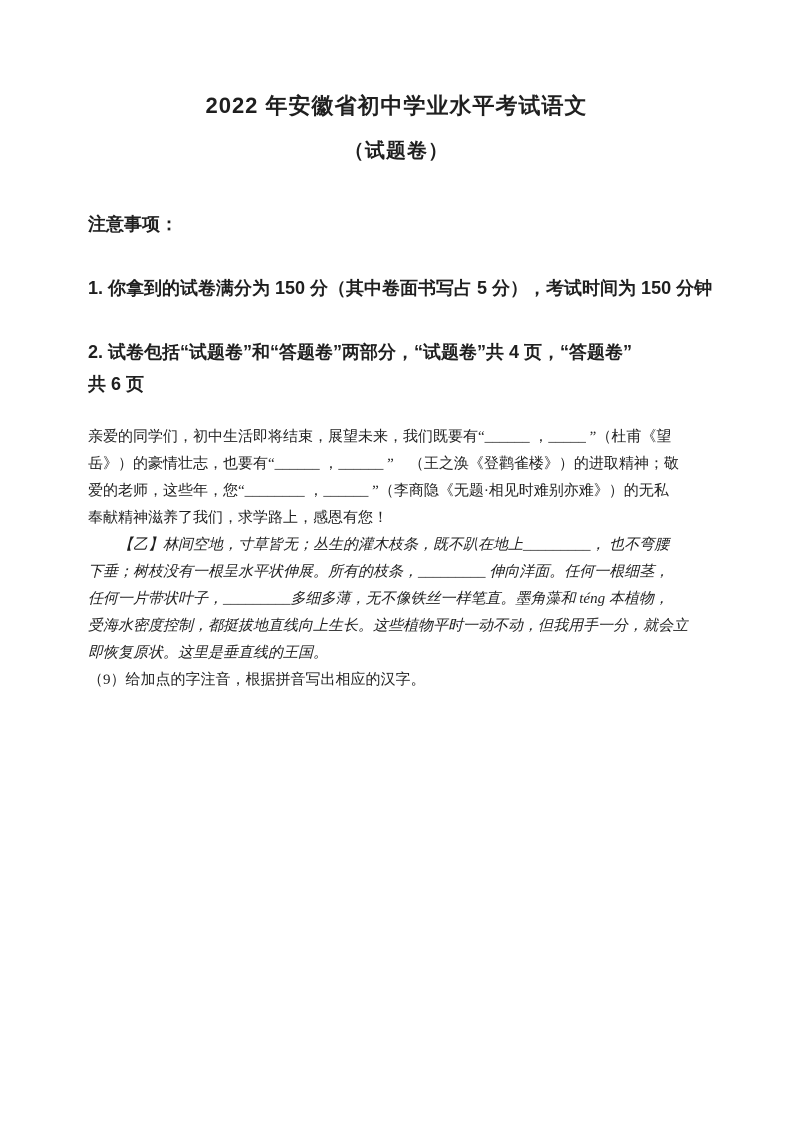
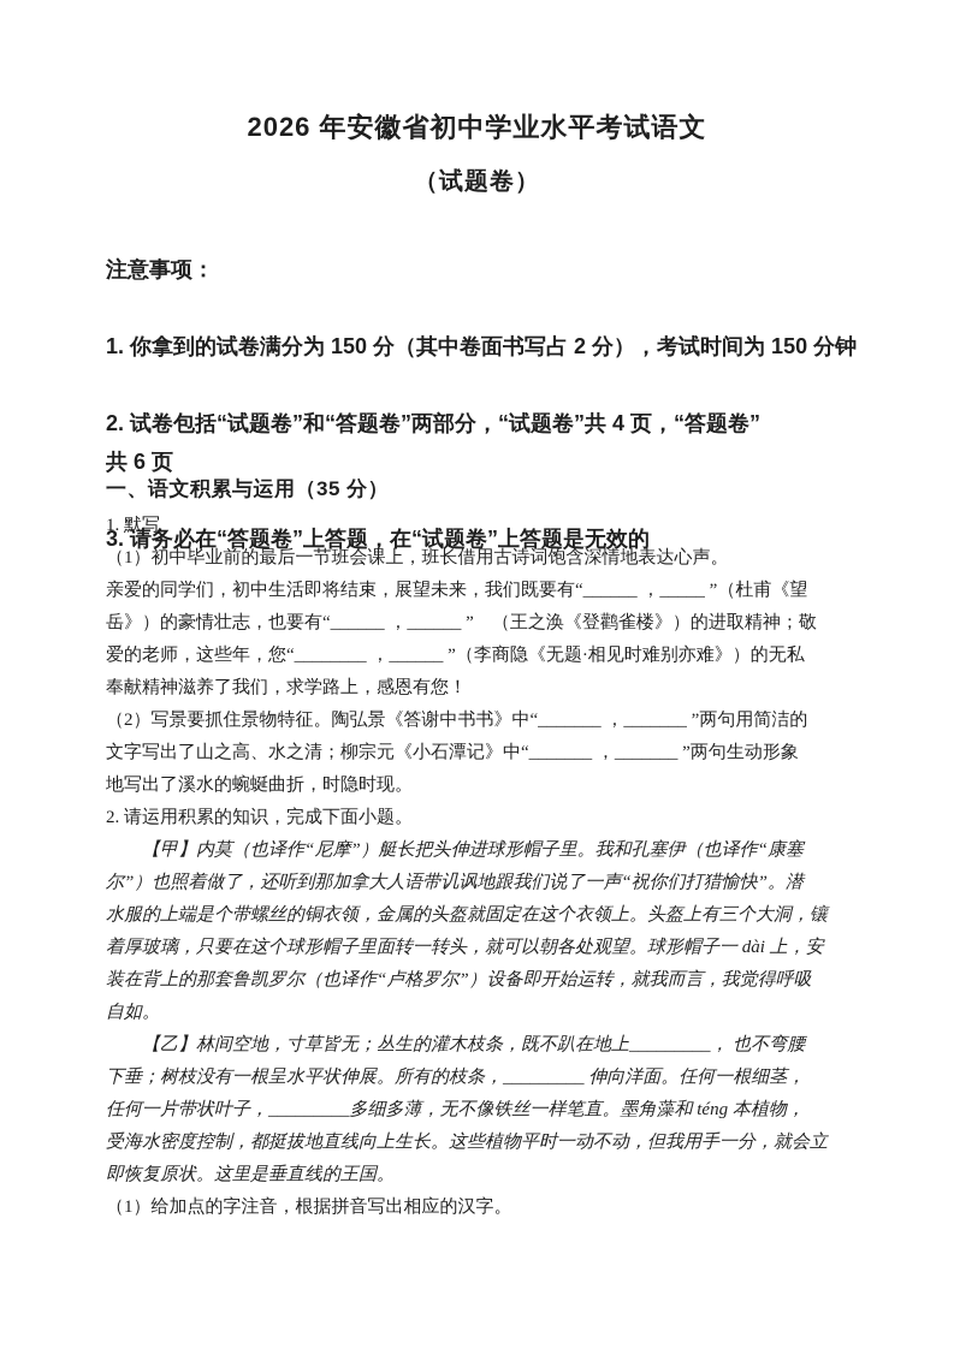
- 2022 年安徽省初中学业水平考试语文
+ 2026 年安徽省初中学业水平考试语文
  （试题卷）
  注意事项：
- 1. 你拿到的试卷满分为 150 分（其中卷面书写占 5 分），考试时间为 150 分钟
+ 1. 你拿到的试卷满分为 150 分（其中卷面书写占 2 分），考试时间为 150 分钟
  2. 试卷包括“试题卷”和“答题卷”两部分，“试题卷”共 4 页，“答题卷”
  共 6 页
+ 3. 请务必在“答题卷”上答题，在“试题卷”上答题是无效的
+ 一、语文积累与运用（35 分）
+ 1. 默写
+ （1）初中毕业前的最后一节班会课上，班长借用古诗词饱含深情地表达心声。
  亲爱的同学们，初中生活即将结束，展望未来，我们既要有“______ ，_____ ”（杜甫《望
  岳》）的豪情壮志，也要有“______ ，______ ” （王之涣《登鹳雀楼》）的进取精神；敬
  爱的老师，这些年，您“________ ，______ ”（李商隐《无题·相见时难别亦难》）的无私
  奉献精神滋养了我们，求学路上，感恩有您！
+ （2）写景要抓住景物特征。陶弘景《答谢中书书》中“_______ ，_______ ”两句用简洁的
+ 文字写出了山之高、水之清；柳宗元《小石潭记》中“_______ ，_______ ”两句生动形象
+ 地写出了溪水的蜿蜒曲折，时隐时现。
+ 2. 请运用积累的知识，完成下面小题。
+ 【甲】内莫（也译作“尼摩”）艇长把头伸进球形帽子里。我和孔塞伊（也译作“康塞
+ 尔”）也照着做了，还听到那加拿大人语带讥讽地跟我们说了一声“祝你们打猎愉快”。潜
+ 水服的上端是个带螺丝的铜衣领，金属的头盔就固定在这个衣领上。头盔上有三个大洞，镶
+ 着厚玻璃，只要在这个球形帽子里面转一转头，就可以朝各处观望。球形帽子一 dài 上，安
+ 装在背上的那套鲁凯罗尔（也译作“卢格罗尔”）设备即开始运转，就我而言，我觉得呼吸
+ 自如。
  【乙】林间空地，寸草皆无；丛生的灌木枝条，既不趴在地上_________， 也不弯腰
  下垂；树枝没有一根呈水平状伸展。所有的枝条，_________ 伸向洋面。任何一根细茎，
  任何一片带状叶子，_________多细多薄，无不像铁丝一样笔直。墨角藻和 téng 本植物，
  受海水密度控制，都挺拔地直线向上生长。这些植物平时一动不动，但我用手一分，就会立
  即恢复原状。这里是垂直线的王国。
- （9）给加点的字注音，根据拼音写出相应的汉字。
+ （1）给加点的字注音，根据拼音写出相应的汉字。
